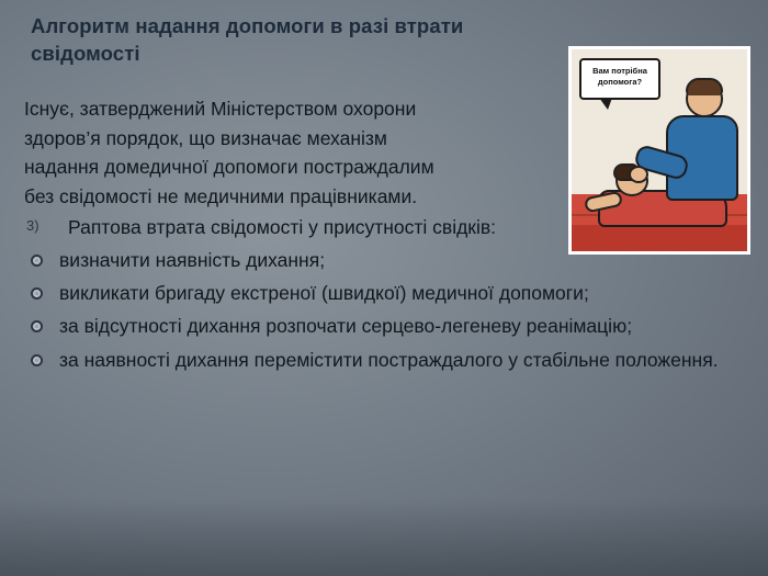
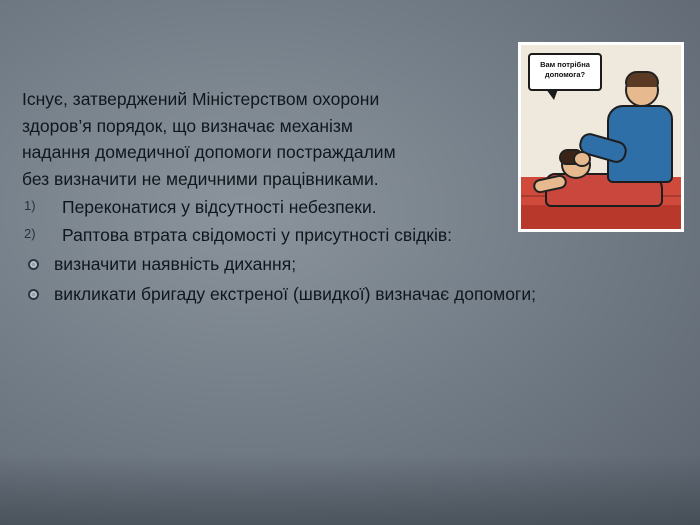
- Алгоритм надання допомоги в разі втрати свідомості
  Існує, затверджений Міністерством охорони
  здоров’я порядок, що визначає механізм
  надання домедичної допомоги постраждалим
- без свідомості не медичними працівниками.
+ без визначити не медичними працівниками.
+ 1)
+ Переконатися у відсутності небезпеки.
- 3)
+ 2)
  Раптова втрата свідомості у присутності свідків:
  визначити наявність дихання;
- викликати бригаду екстреної (швидкої) медичної допомоги;
+ викликати бригаду екстреної (швидкої) визначає допомоги;
- за відсутності дихання розпочати серцево-легеневу реанімацію;
- за наявності дихання перемістити постраждалого у стабільне положення.
  Вам потрібна допомога?
